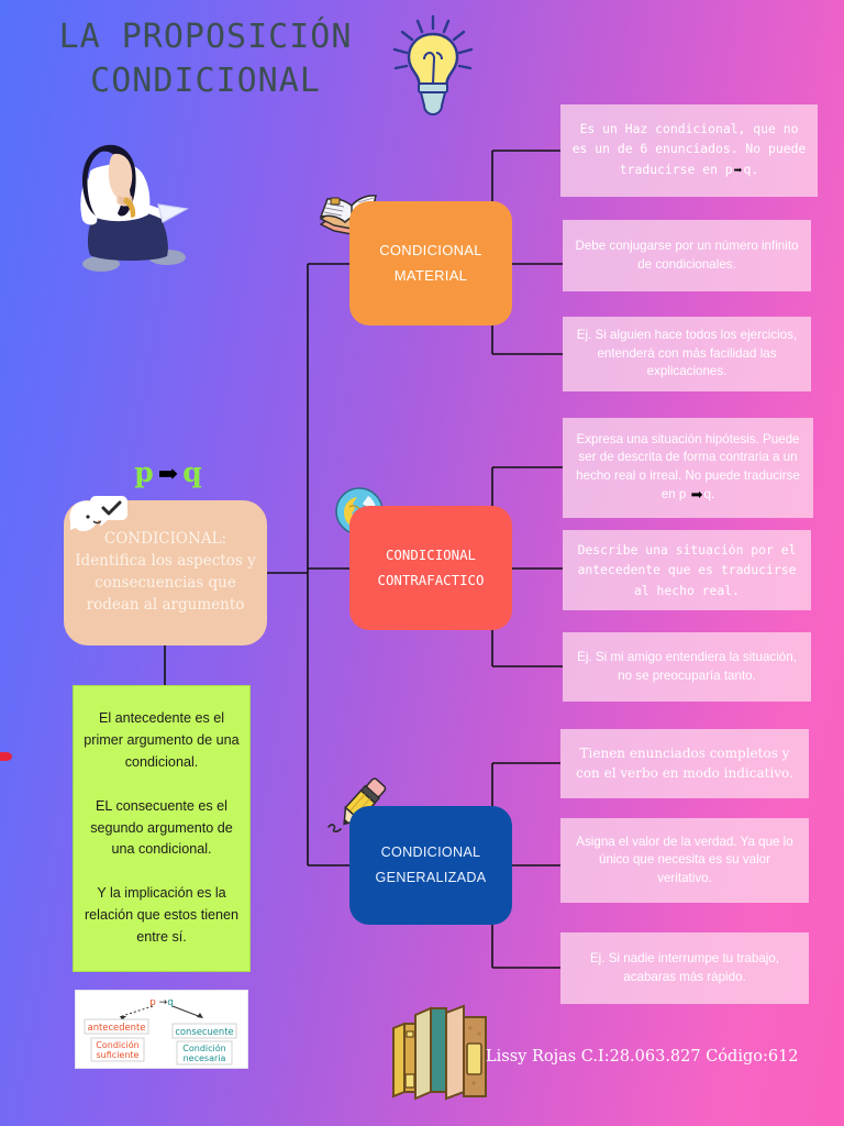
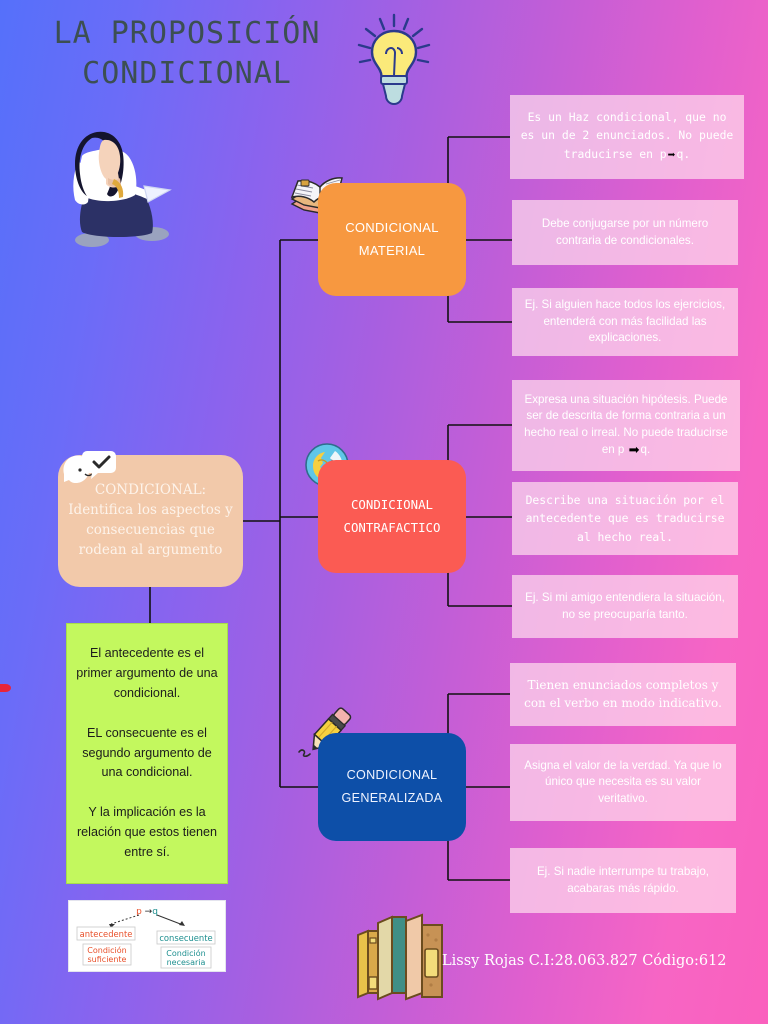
  LA PROPOSICIÓN
  CONDICIONAL
- p ➡ q
  CONDICIONAL:
  Identifica los aspectos y consecuencias que rodean al argumento
  El antecedente es el primer argumento de una condicional.
  EL consecuente es el segundo argumento de una condicional.
  Y la implicación es la relación que estos tienen entre sí.
  p →q
  antecedente
  Condición
  suficiente
  consecuente
  Condición
  necesaria
  CONDICIONAL
  MATERIAL
  CONDICIONAL
  CONTRAFACTICO
  CONDICIONAL
  GENERALIZADA
- Es un Haz condicional, que no es un de 6 enunciados. No puede traducirse en p➡q.
+ Es un Haz condicional, que no es un de 2 enunciados. No puede traducirse en p➡q.
- Debe conjugarse por un número infinito de condicionales.
+ Debe conjugarse por un número contraria de condicionales.
  Ej. Si alguien hace todos los ejercicios, entenderá con más facilidad las explicaciones.
  Expresa una situación hipótesis. Puede ser de descrita de forma contraria a un hecho real o irreal. No puede traducirse en p ➡q.
  Describe una situación por el antecedente que es traducirse al hecho real.
  Ej. Si mi amigo entendiera la situación, no se preocuparía tanto.
  Tienen enunciados completos y con el verbo en modo indicativo.
  Asigna el valor de la verdad. Ya que lo único que necesita es su valor veritativo.
  Ej. Si nadie interrumpe tu trabajo, acabaras más rápido.
  Lissy Rojas C.I:28.063.827 Código:612
